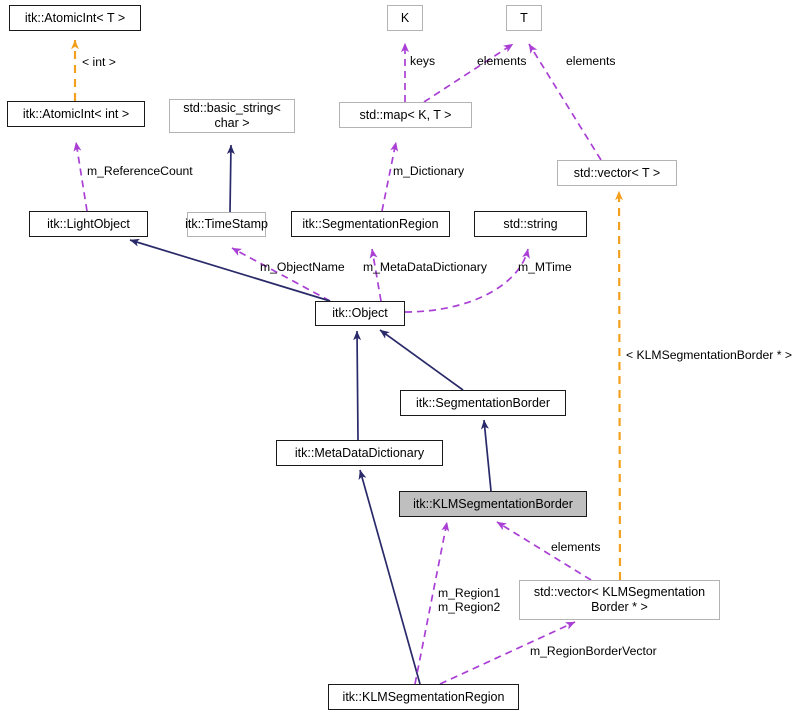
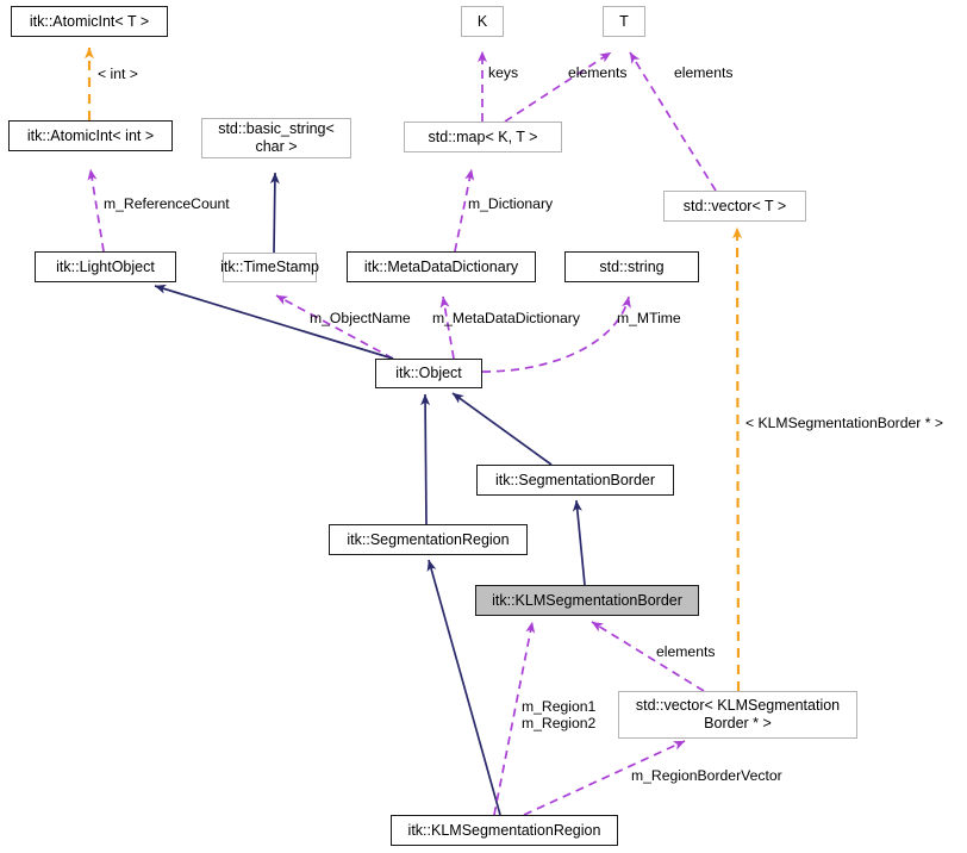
  itk::AtomicInt< T >
  K
  T
  itk::AtomicInt< int >
  std::basic_string<
  char >
  std::map< K, T >
  std::vector< T >
  itk::LightObject
  itk::TimeStamp
- itk::SegmentationRegion
+ itk::MetaDataDictionary
  std::string
  itk::Object
  itk::SegmentationBorder
- itk::MetaDataDictionary
+ itk::SegmentationRegion
  itk::KLMSegmentationBorder
  std::vector< KLMSegmentation
  Border * >
  itk::KLMSegmentationRegion
  < int >
  m_ReferenceCount
  keys
  elements
  elements
  m_Dictionary
  m_ObjectName
  m_MetaDataDictionary
  m_MTime
  < KLMSegmentationBorder * >
  elements
  m_Region1
  m_Region2
  m_RegionBorderVector
